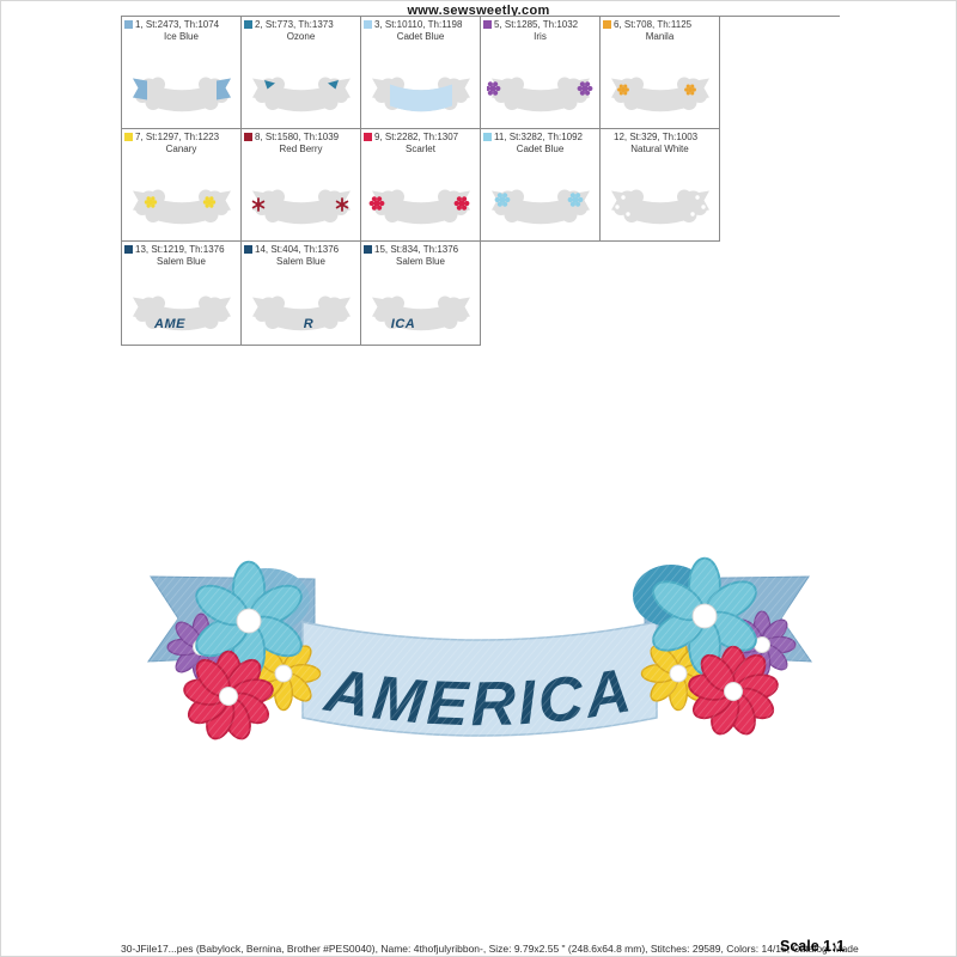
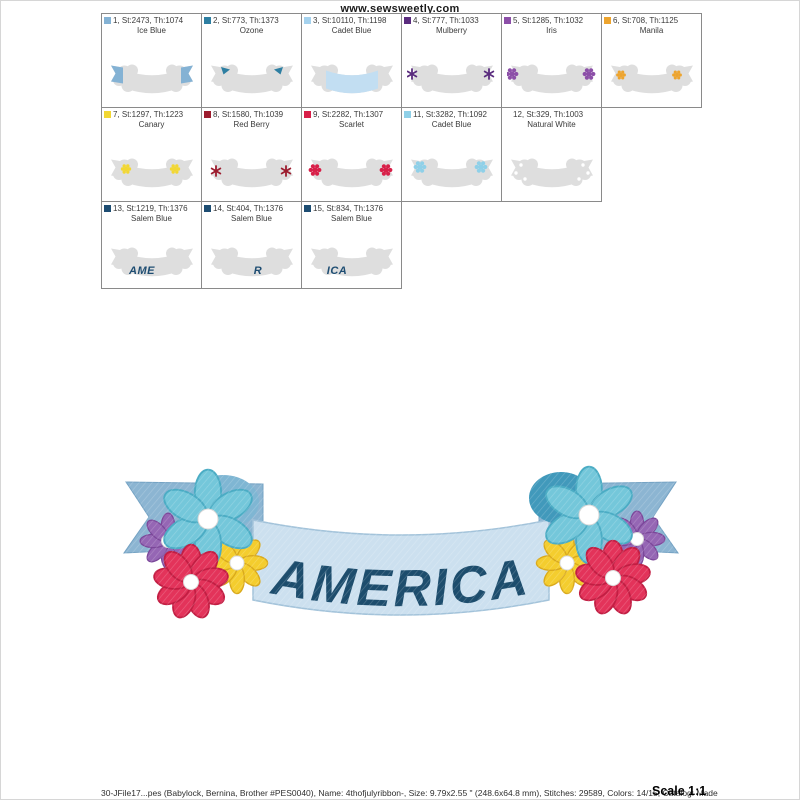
  www.sewsweetly.com
  1, St:2473, Th:1074
  Ice Blue
  2, St:773, Th:1373
  Ozone
  3, St:10110, Th:1198
  Cadet Blue
+ 4, St:777, Th:1033
+ Mulberry
  5, St:1285, Th:1032
  Iris
  6, St:708, Th:1125
  Manila
  7, St:1297, Th:1223
  Canary
  8, St:1580, Th:1039
  Red Berry
  9, St:2282, Th:1307
  Scarlet
  11, St:3282, Th:1092
  Cadet Blue
  12, St:329, Th:1003
  Natural White
  13, St:1219, Th:1376
  Salem Blue
  AME
  14, St:404, Th:1376
  Salem Blue
  R
  15, St:834, Th:1376
  Salem Blue
  ICA
  30-JFile17...pes (Babylock, Bernina, Brother #PES0040), Name: 4thofjulyribbon-, Size: 9.79x2.55 " (248.6x64.8 mm), Stitches: 29589, Colors: 14/15, Catalog: Made
  Scale 1:1
